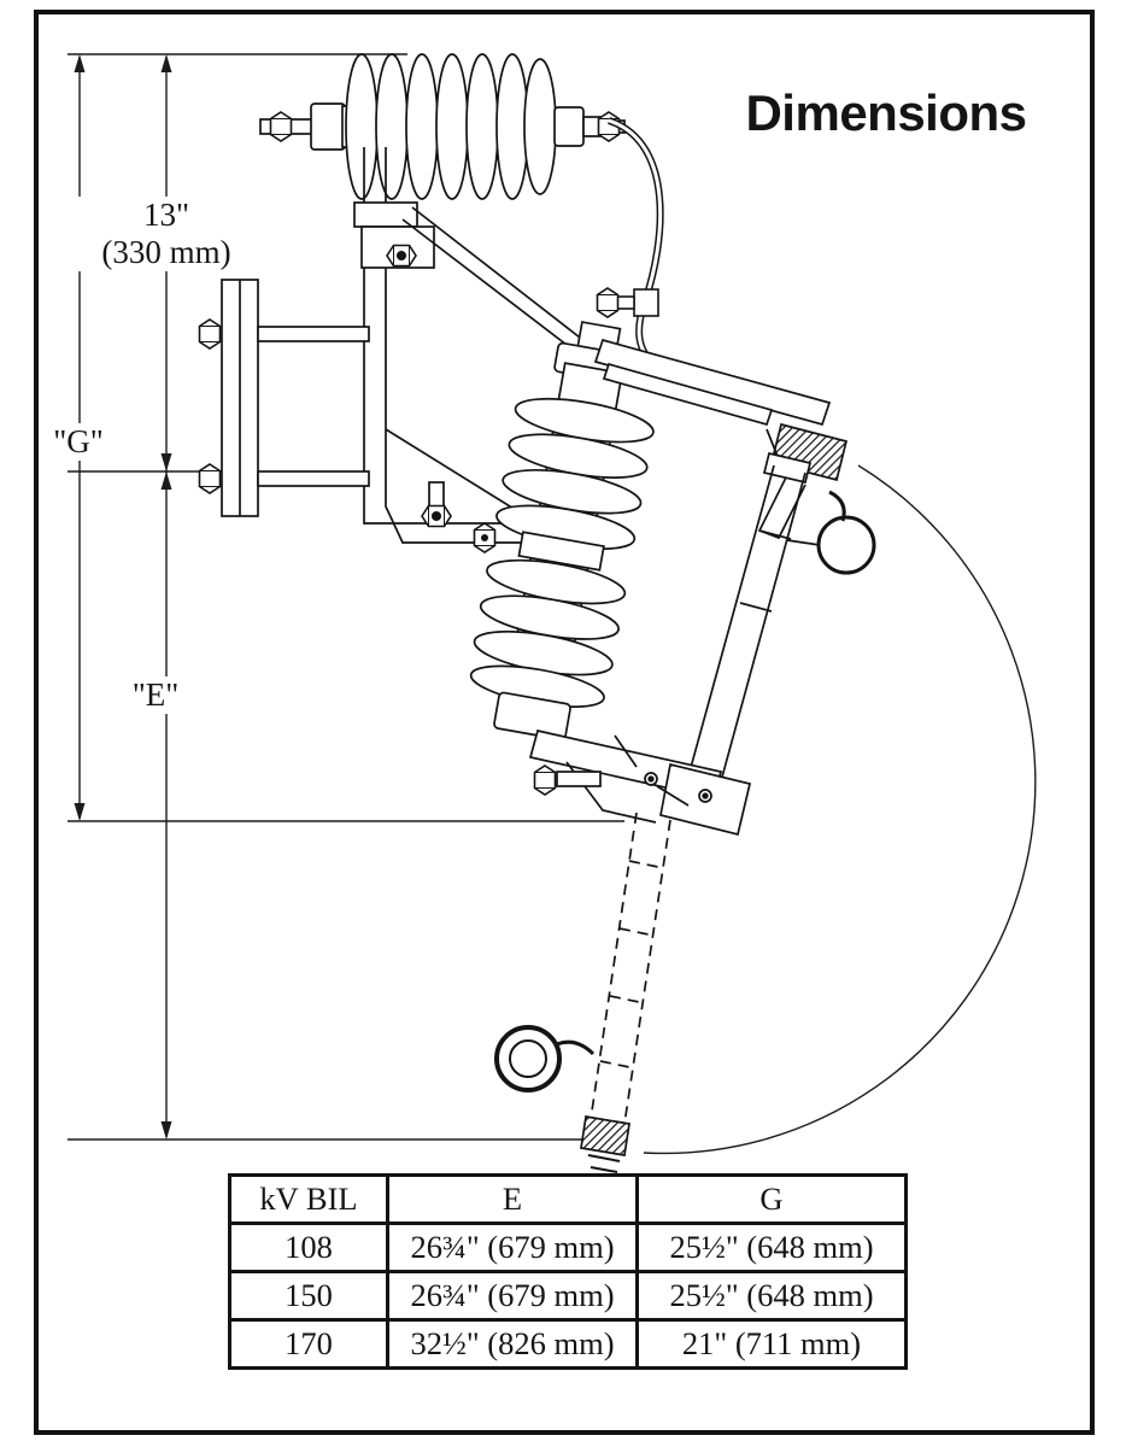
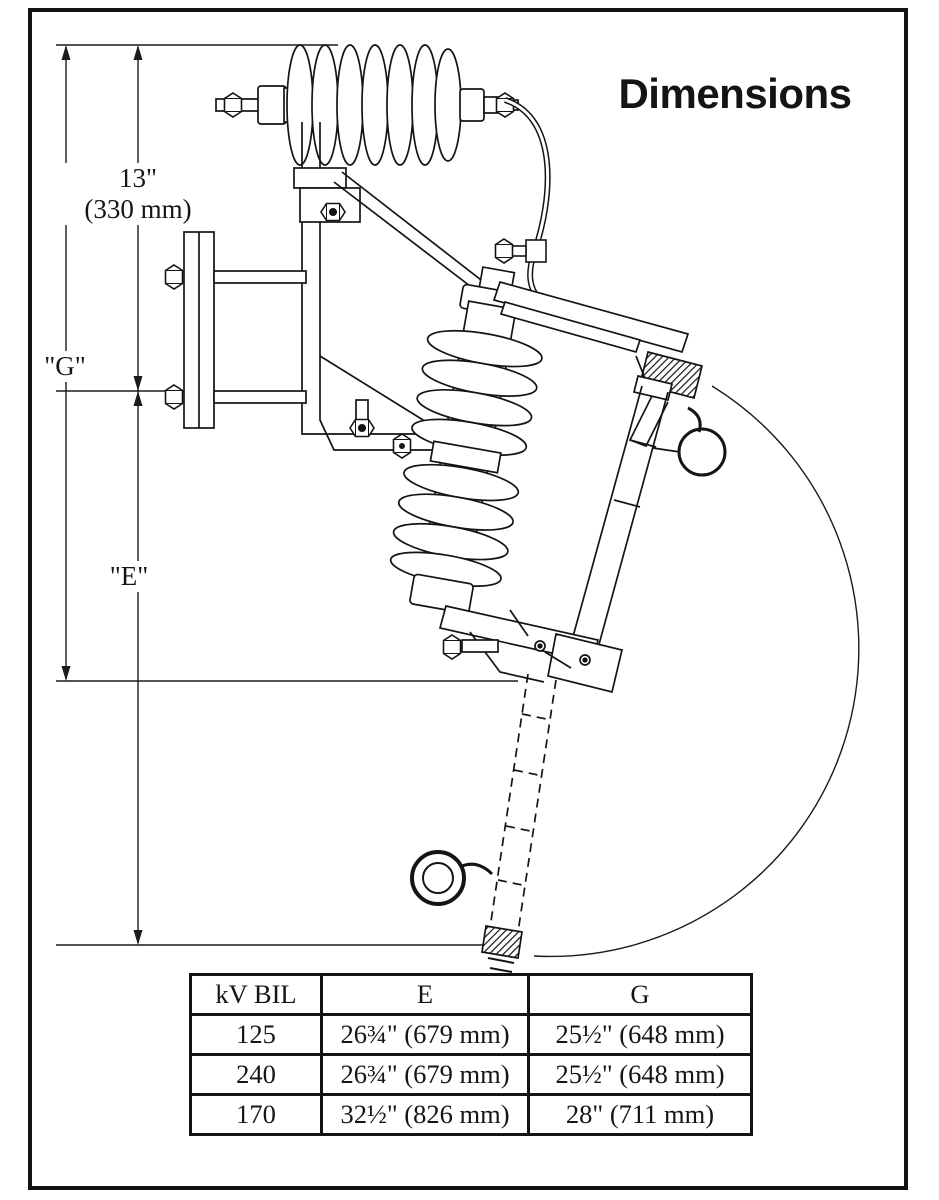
  Dimensions
  13"
  (330 mm)
  "G"
  "E"
  kV BIL	E	G
- 108	26¾" (679 mm)	25½" (648 mm)
+ 125	26¾" (679 mm)	25½" (648 mm)
- 150	26¾" (679 mm)	25½" (648 mm)
+ 240	26¾" (679 mm)	25½" (648 mm)
- 170	32½" (826 mm)	21" (711 mm)
+ 170	32½" (826 mm)	28" (711 mm)
